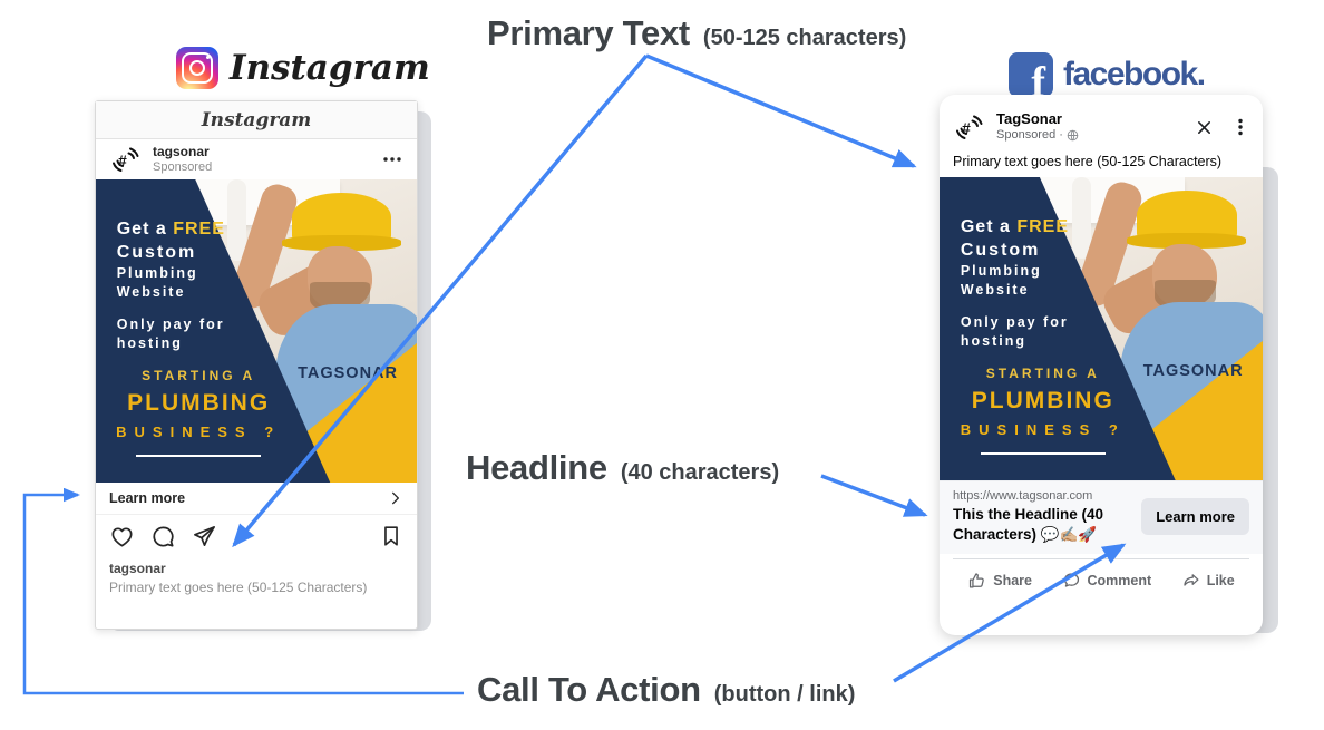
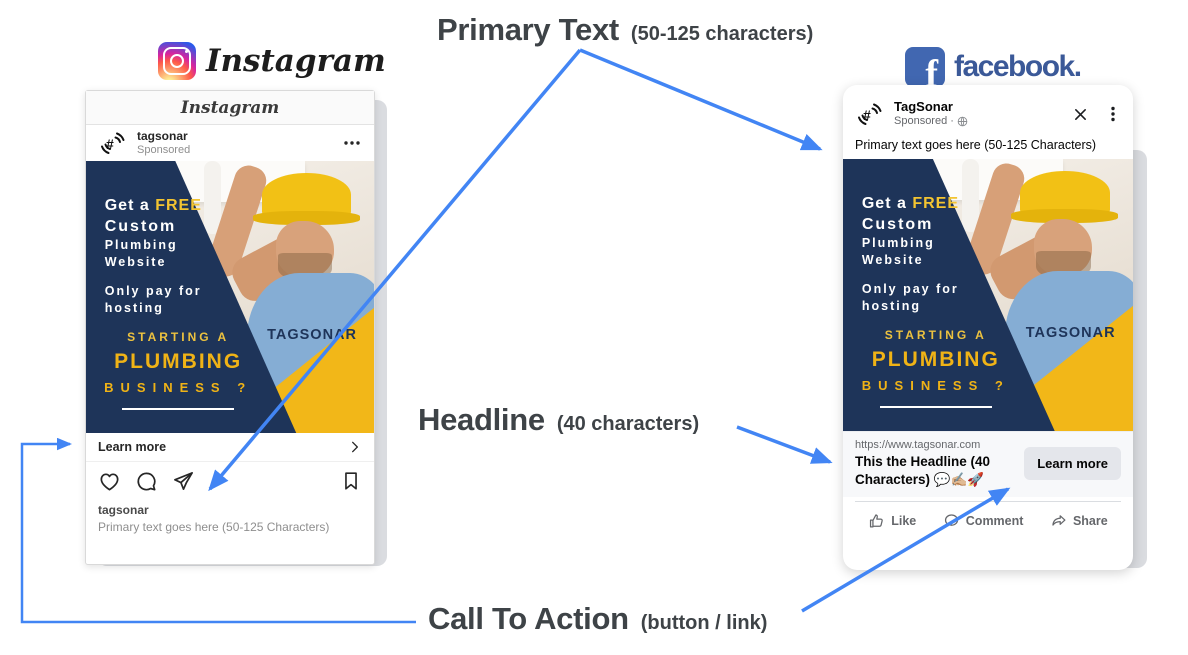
  Primary Text
  (50-125 characters)
  Headline
  (40 characters)
  Call To Action
  (button / link)
  Instagram
  f
  facebook.
  Instagram
  #
  tagsonar
  Sponsored
  Get a FREE
  Custom
  Plumbing
  Website
  Only pay for
  hosting
  STARTING A
  PLUMBING
  BUSINESS ?
  TAGSONR
  Learn more
  tagsonar
  Primary text goes here (50-125 Characters)
  #
  TagSonar
  Sponsored ·
  Primary text goes here (50-125 Characters)
  Get a FREE
  Custom
  Plumbing
  Website
  Only pay for
  hosting
  STARTING A
  PLUMBING
  BUSINESS ?
  TAGSONAR
  https://www.tagsonar.com
  This the Headline (40 Characters) 💬✍🏼🚀
  Learn more
- Share
+ Like
  Comment
- Like
+ Share
